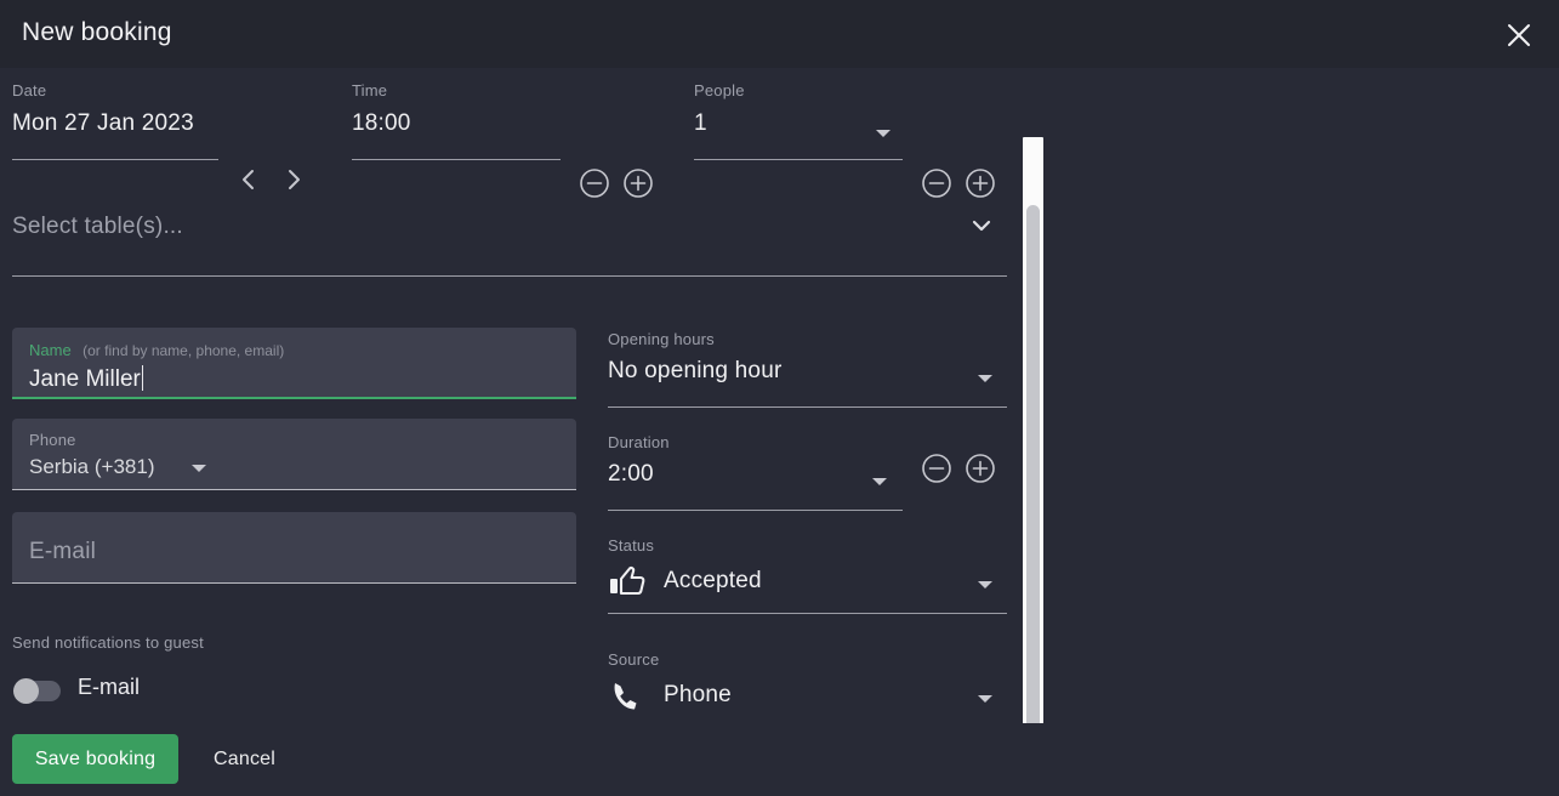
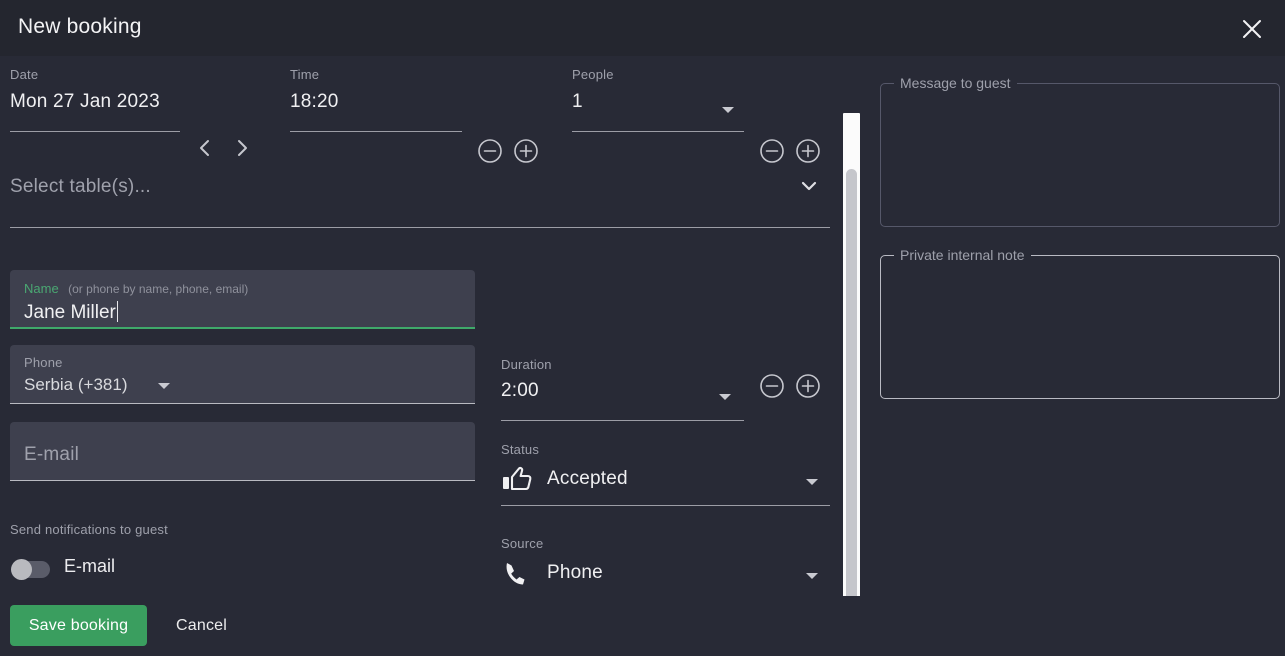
  New booking
  Date
  Mon 27 Jan 2023
  Time
- 18:00
+ 18:20
  People
  1
  Select table(s)...
- Name (or find by name, phone, email)
+ Name (or phone by name, phone, email)
  Jane Miller
  Phone
  Serbia (+381)
  E-mail
  Send notifications to guest
  E-mail
- Opening hours
- No opening hour
  Duration
  2:00
  Status
  Accepted
  Source
  Phone
+ Message to guest
+ Private internal note
  Save booking
  Cancel
